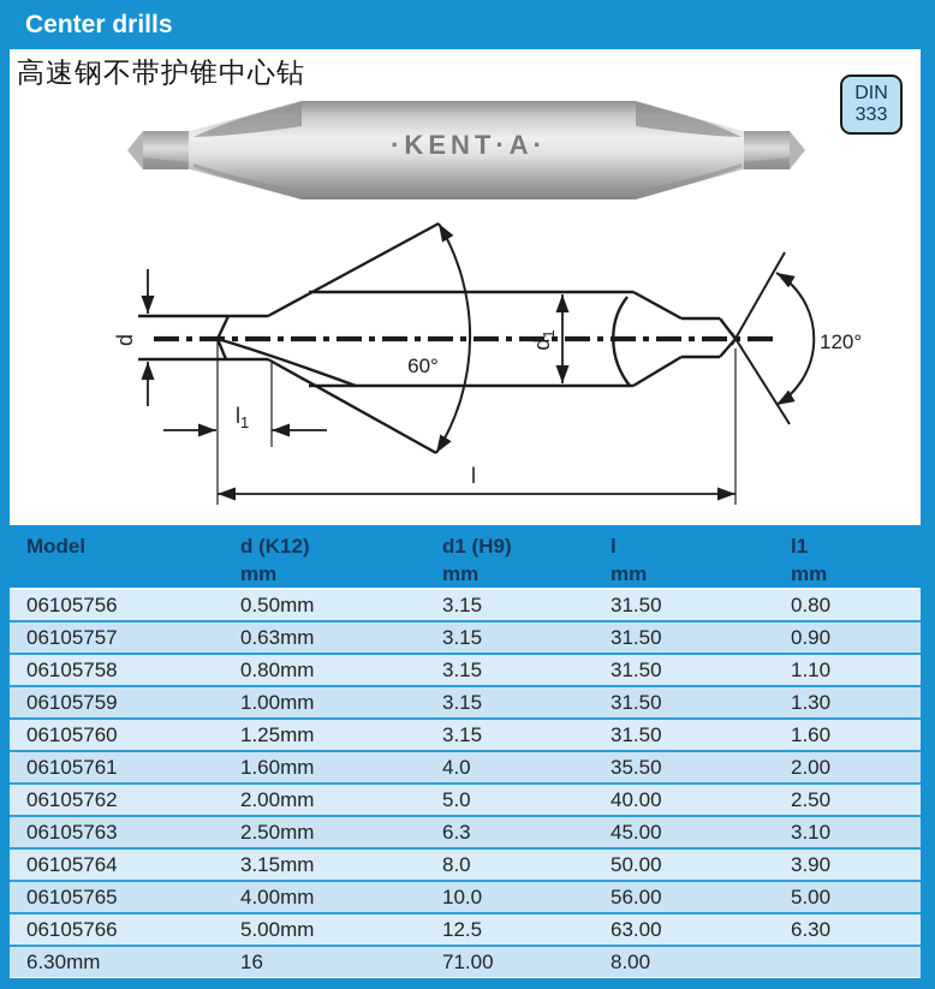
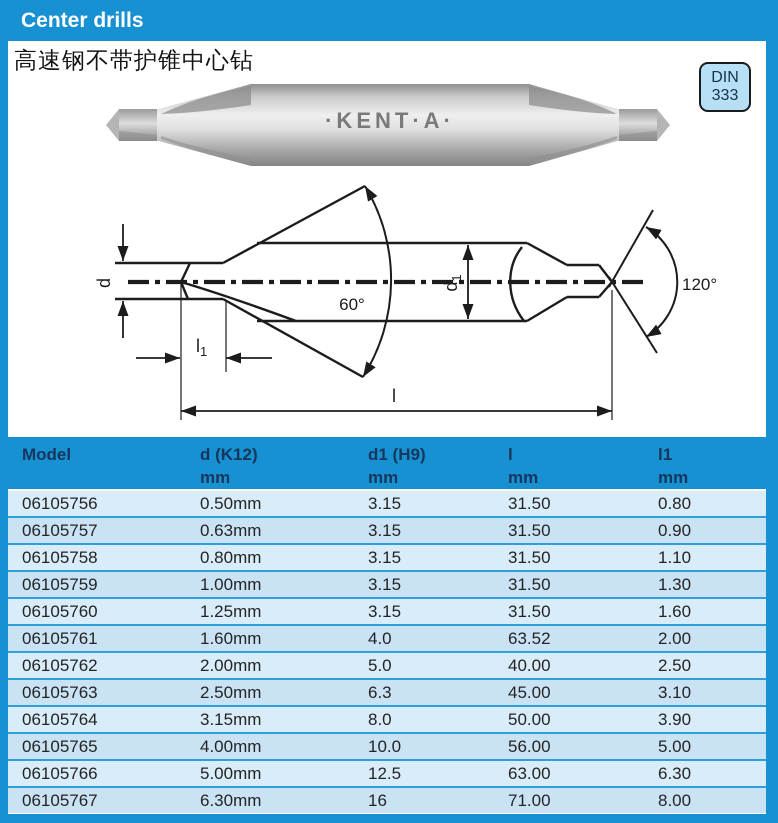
  Center drills
  高速钢不带护锥中心钻
  DIN
  333
  ·KENT·A·
  60°
  120°
  l1
  l
  Model
  d (K12)
  mm
  d1 (H9)
  mm
  l
  mm
  l1
  mm
  06105756
  0.50mm
  3.15
  31.50
  0.80
  06105757
  0.63mm
  3.15
  31.50
  0.90
  06105758
  0.80mm
  3.15
  31.50
  1.10
  06105759
  1.00mm
  3.15
  31.50
  1.30
  06105760
  1.25mm
  3.15
  31.50
  1.60
  06105761
  1.60mm
  4.0
- 35.50
+ 63.52
  2.00
  06105762
  2.00mm
  5.0
  40.00
  2.50
  06105763
  2.50mm
  6.3
  45.00
  3.10
  06105764
  3.15mm
  8.0
  50.00
  3.90
  06105765
  4.00mm
  10.0
  56.00
  5.00
  06105766
  5.00mm
  12.5
  63.00
  6.30
+ 06105767
  6.30mm
  16
  71.00
  8.00
